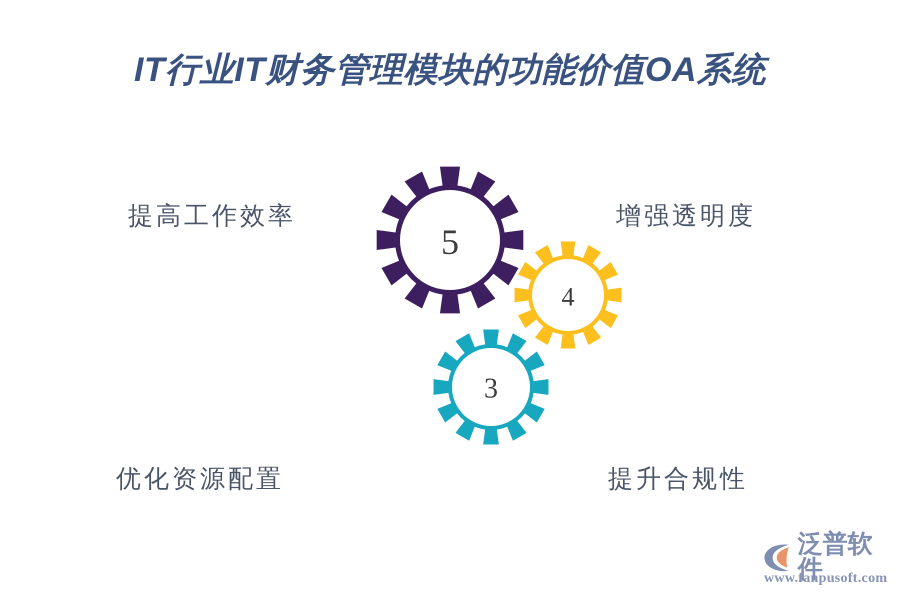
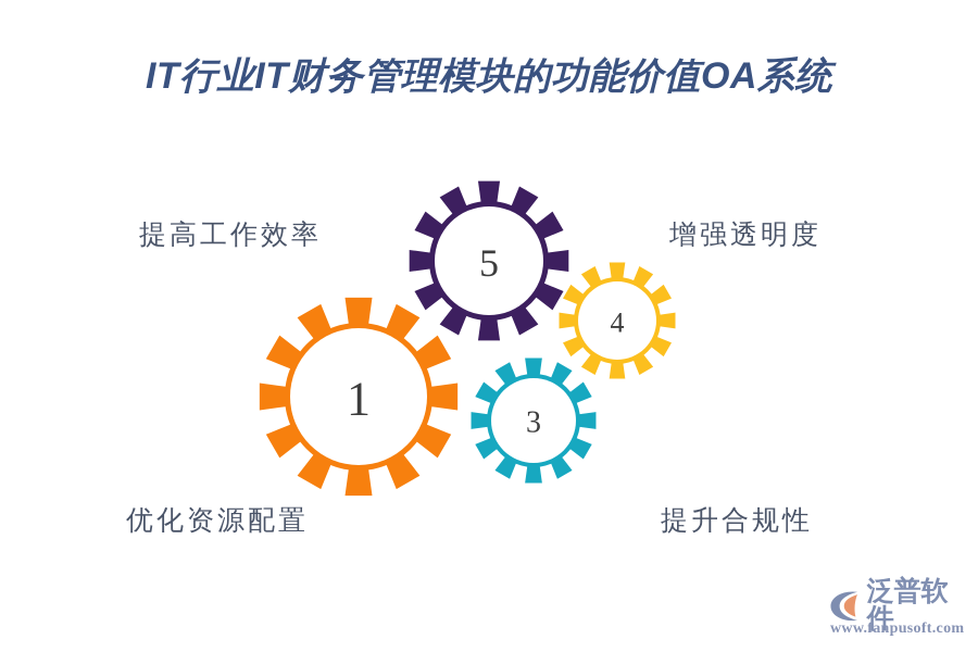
  IT行业IT财务管理模块的功能价值OA系统
+ 1
  5
  3
  4
  提高工作效率
  增强透明度
  优化资源配置
  提升合规性
  泛普软件
  www.fanpusoft.com
